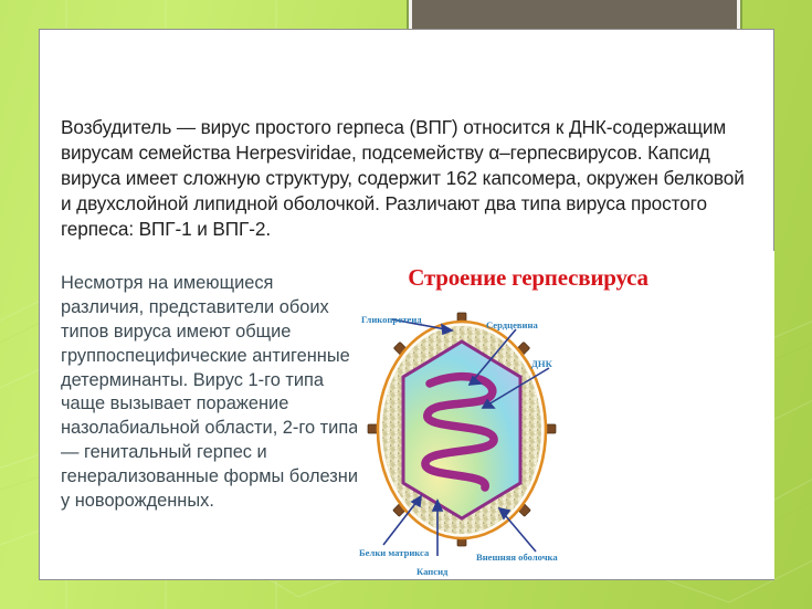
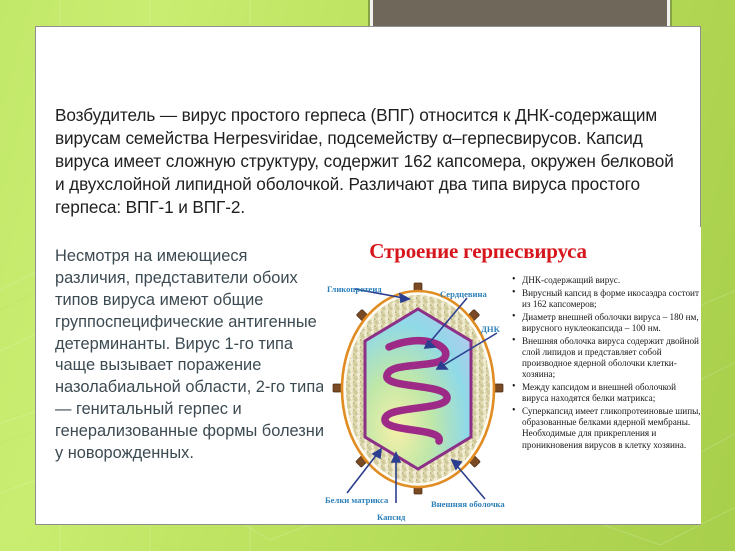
  Возбудитель — вирус простого герпеса (ВПГ) относится к ДНК-содержащим вирусам семейства Herpesviridae, подсемейству α–герпесвирусов. Капсид вируса имеет сложную структуру, содержит 162 капсомера, окружен белковой и двухслойной липидной оболочкой. Различают два типа вируса простого герпеса: ВПГ-1 и ВПГ-2.
  Несмотря на имеющиеся различия, представители обоих типов вируса имеют общие группоспецифические антигенные детерминанты. Вирус 1-го типа чаще вызывает поражение назолабиальной области, 2-го типа — генитальный герпес и генерализованные формы болезни у новорожденных.
  Строение герпесвируса
+ ДНК-содержащий вирус.
+ Вирусный капсид в форме икосаэдра состоит из 162 капсомеров;
+ Диаметр внешней оболочки вируса – 180 нм, вирусного нуклеокапсида – 100 нм.
+ Внешняя оболочка вируса содержит двойной слой липидов и представляет собой производное ядерной оболочки клетки-хозяина;
+ Между капсидом и внешней оболочкой вируса находятся белки матрикса;
+ Суперкапсид имеет гликопротеиновые шипы, образованные белками ядерной мембраны. Необходимые для прикрепления и проникновения вирусов в клетку хозяина.
  Гликопротеид
  Сердцевина
  ДНК
  Белки матрикса
  Капсид
  Внешняя оболочка
